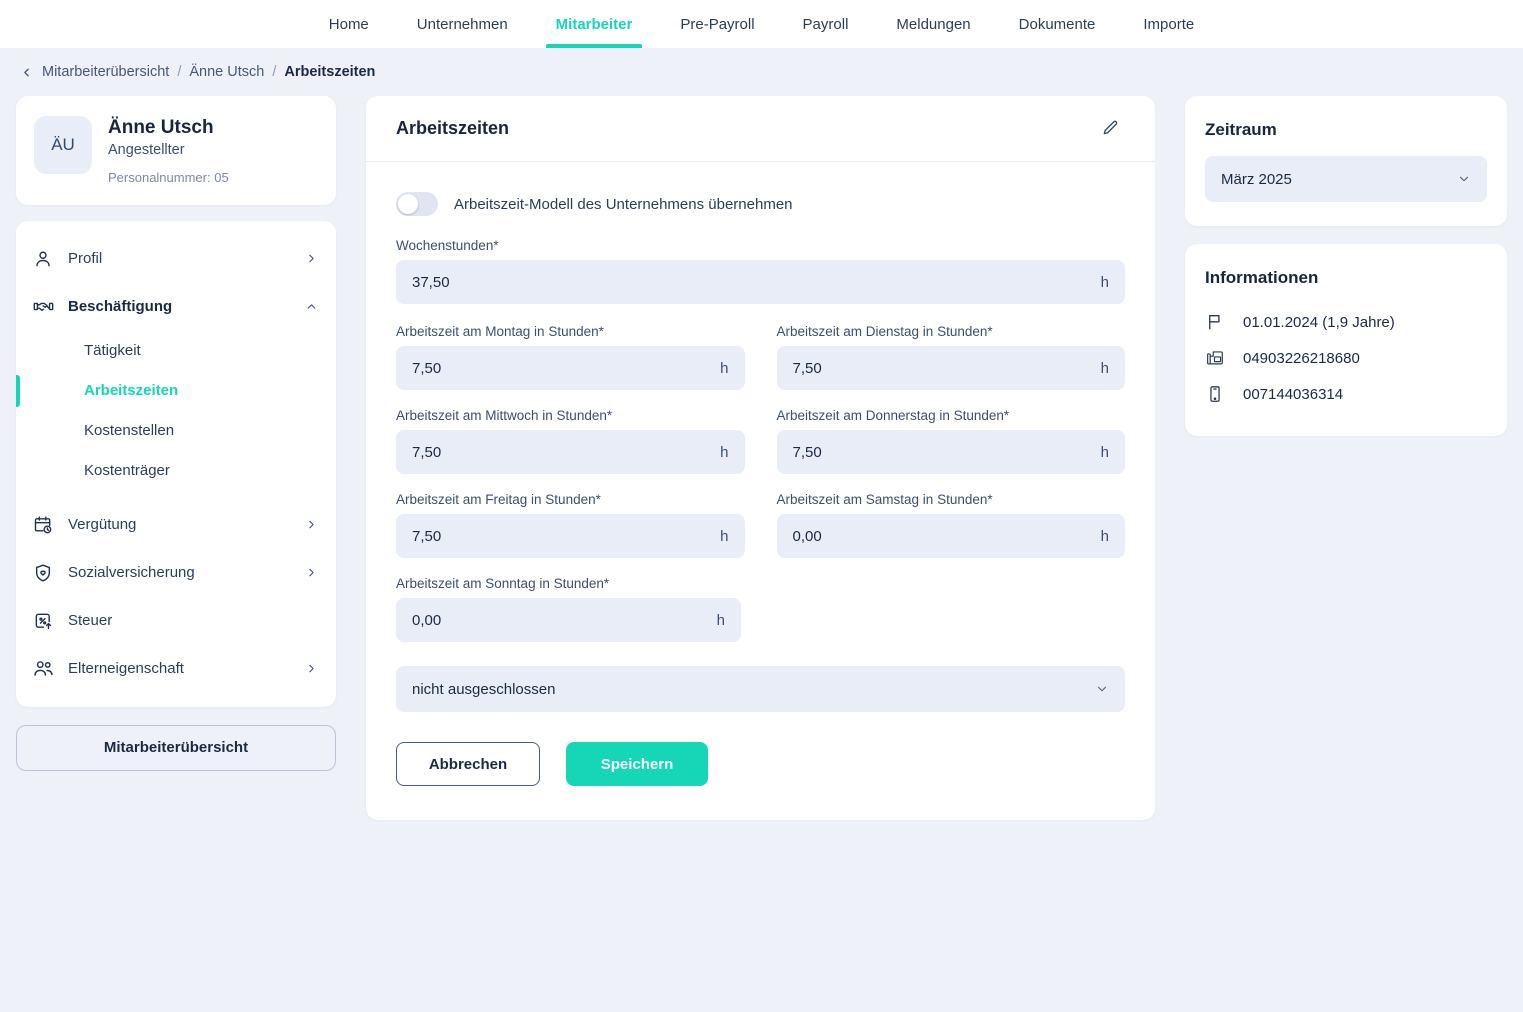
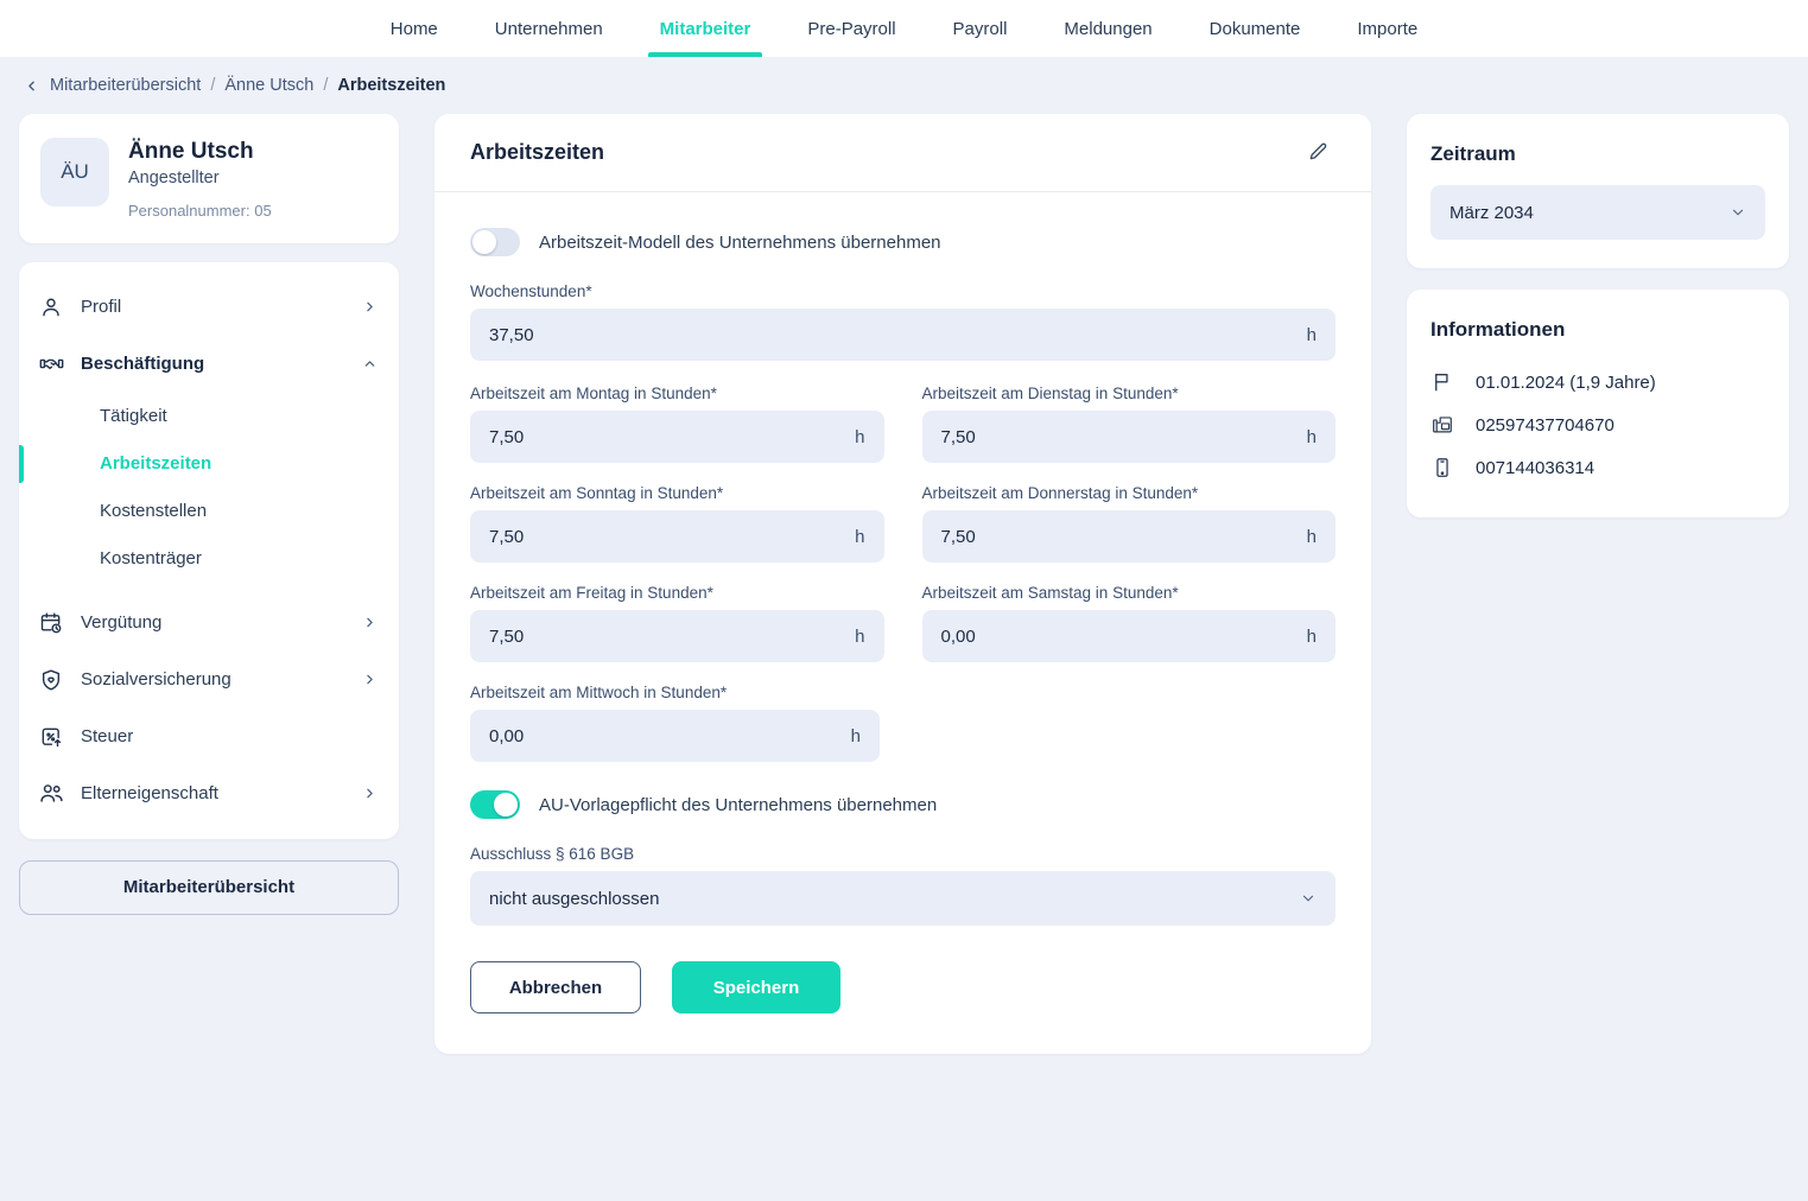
  Home
  Unternehmen
  Mitarbeiter
  Pre-Payroll
  Payroll
  Meldungen
  Dokumente
  Importe
  Mitarbeiterübersicht
  /
  Änne Utsch
  /
  Arbeitszeiten
  ÄU
  Änne Utsch
  Angestellter
  Personalnummer: 05
  Profil
  Beschäftigung
  Tätigkeit
  Arbeitszeiten
  Kostenstellen
  Kostenträger
  Vergütung
  Sozialversicherung
  Steuer
  Elterneigenschaft
  Mitarbeiterübersicht
  Arbeitszeiten
  Arbeitszeit-Modell des Unternehmens übernehmen
  Wochenstunden*
  37,50
  h
  Arbeitszeit am Montag in Stunden*
  7,50
  h
  Arbeitszeit am Dienstag in Stunden*
  7,50
  h
- Arbeitszeit am Mittwoch in Stunden*
+ Arbeitszeit am Sonntag in Stunden*
  7,50
  h
  Arbeitszeit am Donnerstag in Stunden*
  7,50
  h
  Arbeitszeit am Freitag in Stunden*
  7,50
  h
  Arbeitszeit am Samstag in Stunden*
  0,00
  h
- Arbeitszeit am Sonntag in Stunden*
+ Arbeitszeit am Mittwoch in Stunden*
  0,00
  h
+ AU-Vorlagepflicht des Unternehmens übernehmen
+ Ausschluss § 616 BGB
  nicht ausgeschlossen
  Abbrechen
  Speichern
  Zeitraum
- März 2025
+ März 2034
  Informationen
  01.01.2024 (1,9 Jahre)
- 04903226218680
+ 02597437704670
  007144036314
